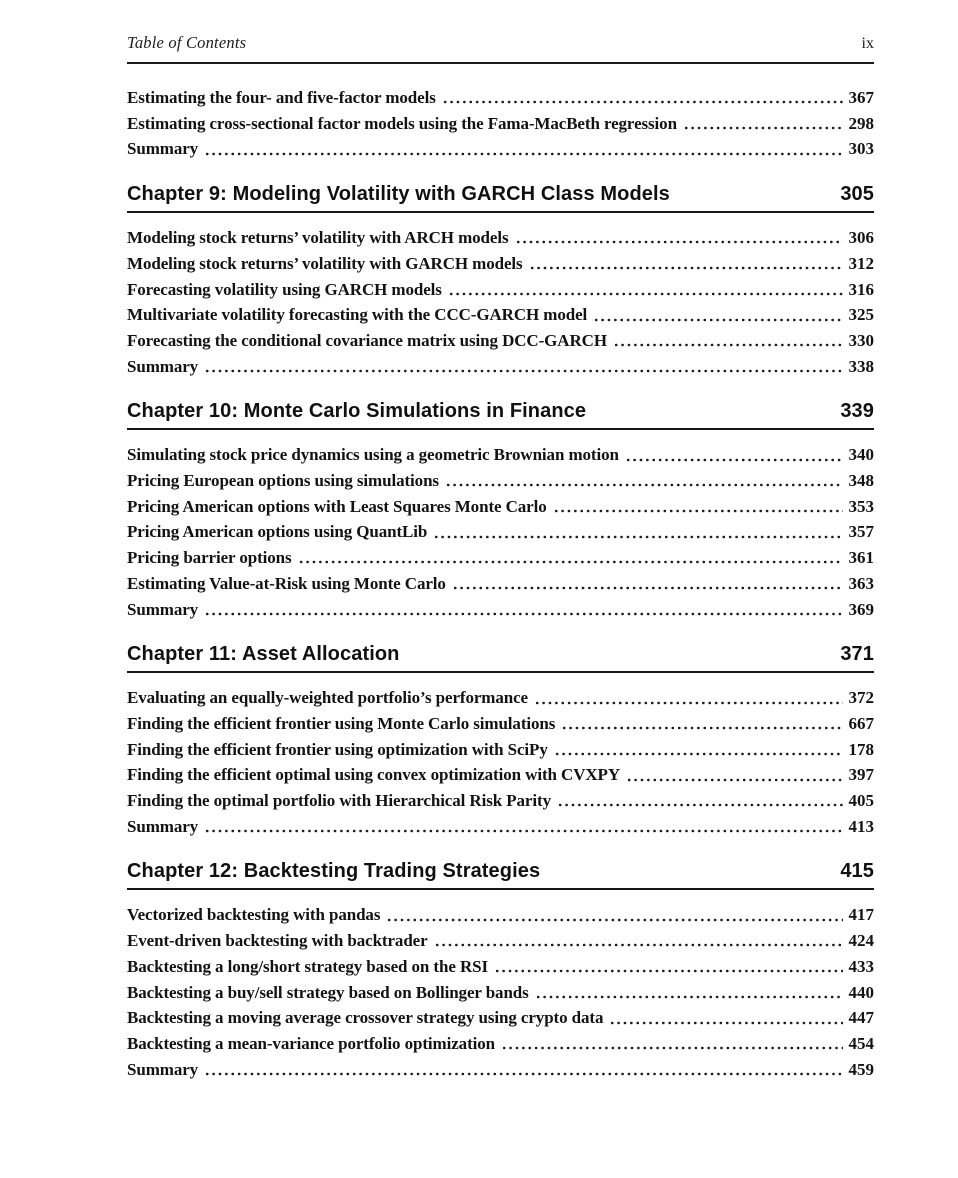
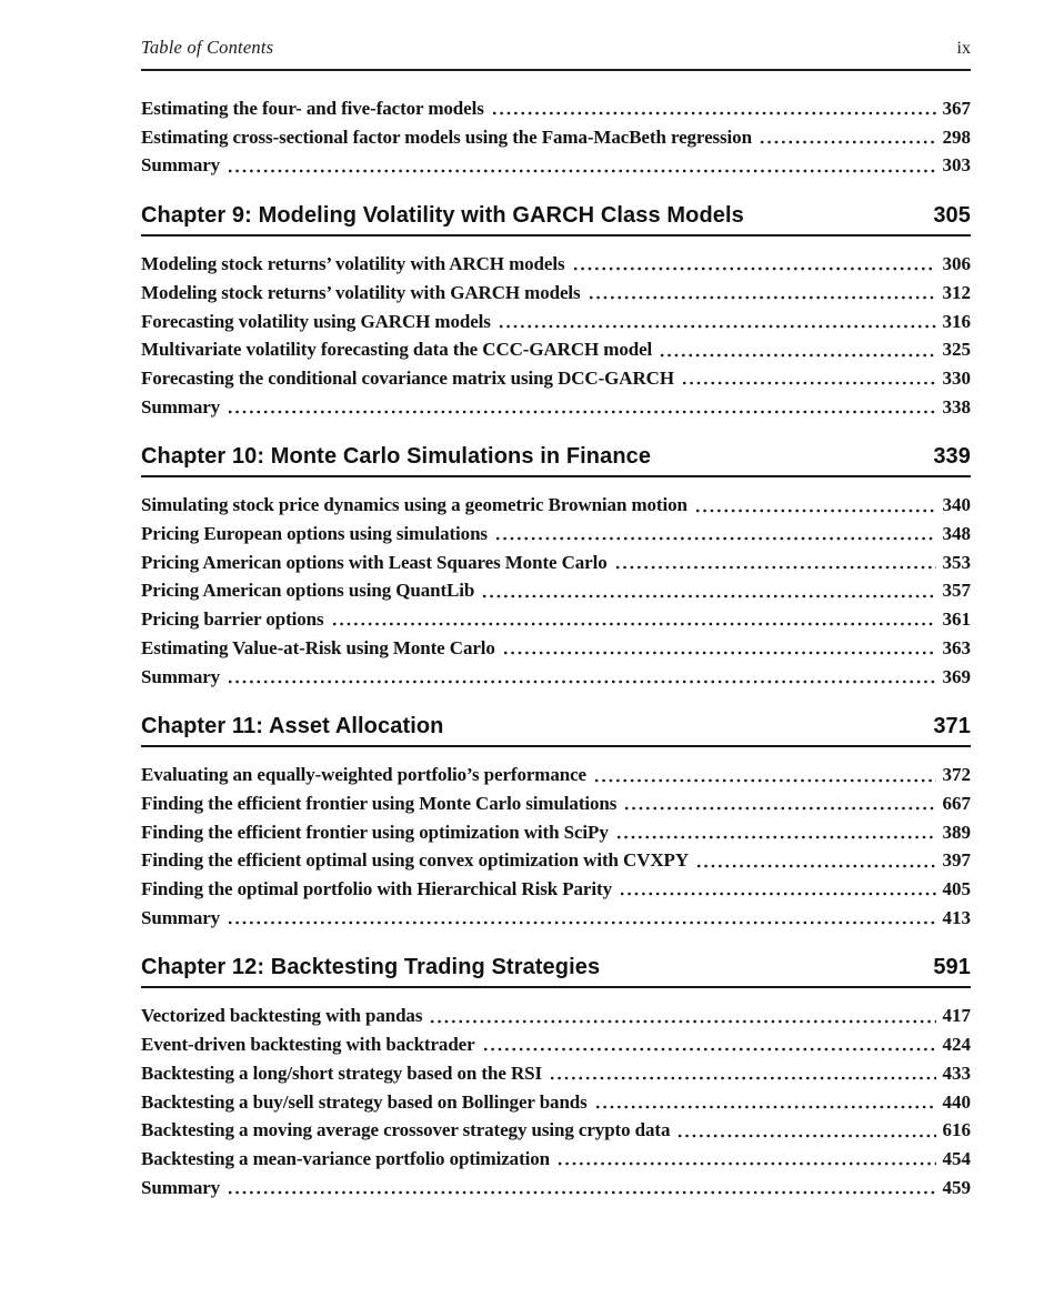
  Table of Contents
  ix
  Estimating the four- and five-factor models
  367
  Estimating cross-sectional factor models using the Fama-MacBeth regression
  298
  Summary
  303
  Chapter 9: Modeling Volatility with GARCH Class Models
  305
  Modeling stock returns’ volatility with ARCH models
  306
  Modeling stock returns’ volatility with GARCH models
  312
  Forecasting volatility using GARCH models
  316
- Multivariate volatility forecasting with the CCC-GARCH model
+ Multivariate volatility forecasting data the CCC-GARCH model
  325
  Forecasting the conditional covariance matrix using DCC-GARCH
  330
  Summary
  338
  Chapter 10: Monte Carlo Simulations in Finance
  339
  Simulating stock price dynamics using a geometric Brownian motion
  340
  Pricing European options using simulations
  348
  Pricing American options with Least Squares Monte Carlo
  353
  Pricing American options using QuantLib
  357
  Pricing barrier options
  361
  Estimating Value-at-Risk using Monte Carlo
  363
  Summary
  369
  Chapter 11: Asset Allocation
  371
  Evaluating an equally-weighted portfolio’s performance
  372
  Finding the efficient frontier using Monte Carlo simulations
  667
  Finding the efficient frontier using optimization with SciPy
- 178
+ 389
  Finding the efficient optimal using convex optimization with CVXPY
  397
  Finding the optimal portfolio with Hierarchical Risk Parity
  405
  Summary
  413
  Chapter 12: Backtesting Trading Strategies
- 415
+ 591
  Vectorized backtesting with pandas
  417
  Event-driven backtesting with backtrader
  424
  Backtesting a long/short strategy based on the RSI
  433
  Backtesting a buy/sell strategy based on Bollinger bands
  440
  Backtesting a moving average crossover strategy using crypto data
- 447
+ 616
  Backtesting a mean-variance portfolio optimization
  454
  Summary
  459
